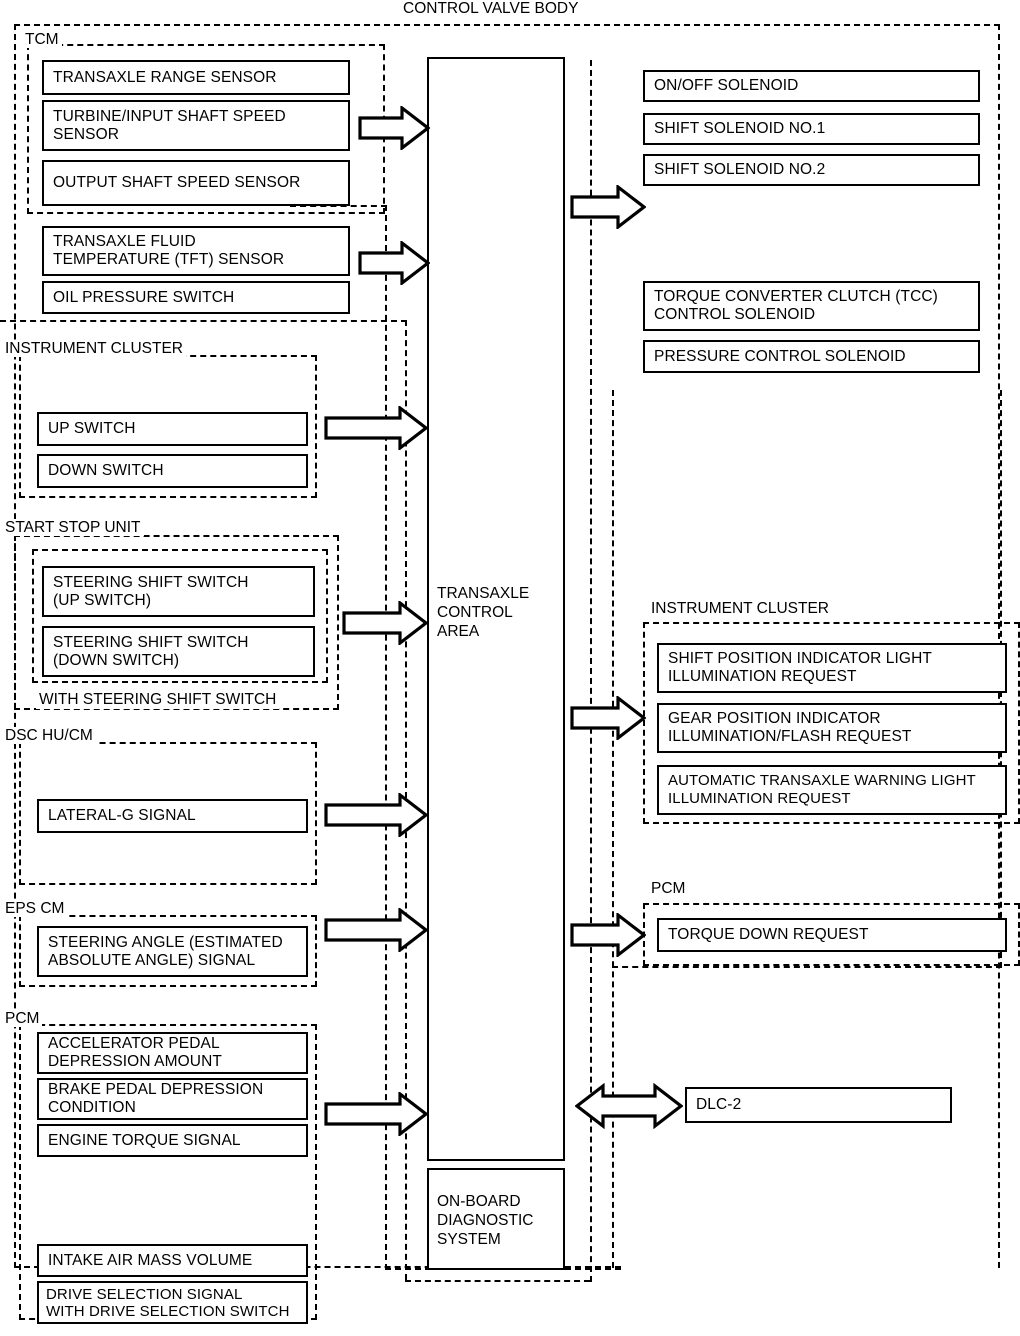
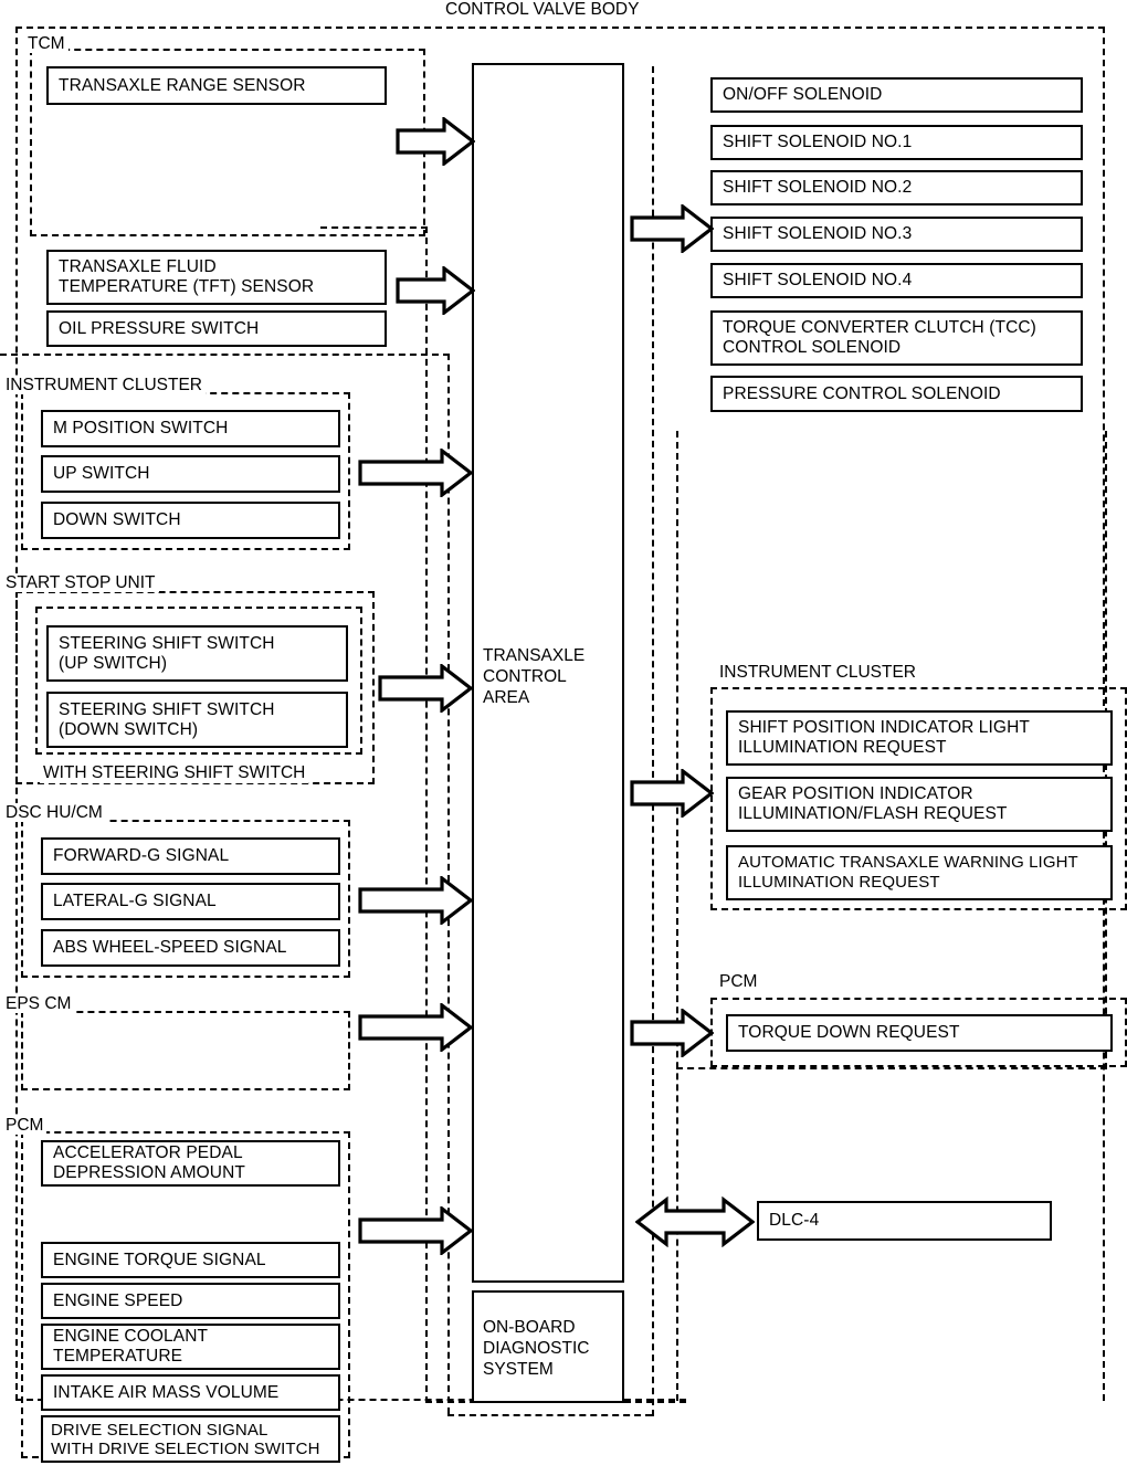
  CONTROL VALVE BODY
  TRANSAXLE
  CONTROL
  AREA
  ON-BOARD
  DIAGNOSTIC
  SYSTEM
- DLC-2
+ DLC-4
  TCM
  TRANSAXLE RANGE SENSOR
- TURBINE/INPUT SHAFT SPEED
- SENSOR
- OUTPUT SHAFT SPEED SENSOR
  TRANSAXLE FLUID
  TEMPERATURE (TFT) SENSOR
  OIL PRESSURE SWITCH
  INSTRUMENT CLUSTER
+ M POSITION SWITCH
  UP SWITCH
  DOWN SWITCH
  START STOP UNIT
  STEERING SHIFT SWITCH
  (UP SWITCH)
  STEERING SHIFT SWITCH
  (DOWN SWITCH)
  WITH STEERING SHIFT SWITCH
  DSC HU/CM
+ FORWARD-G SIGNAL
  LATERAL-G SIGNAL
+ ABS WHEEL-SPEED SIGNAL
  EPS CM
- STEERING ANGLE (ESTIMATED
- ABSOLUTE ANGLE) SIGNAL
  PCM
  ACCELERATOR PEDAL
  DEPRESSION AMOUNT
- BRAKE PEDAL DEPRESSION
- CONDITION
  ENGINE TORQUE SIGNAL
+ ENGINE SPEED
+ ENGINE COOLANT
+ TEMPERATURE
  INTAKE AIR MASS VOLUME
  DRIVE SELECTION SIGNAL
  WITH DRIVE SELECTION SWITCH
  ON/OFF SOLENOID
  SHIFT SOLENOID NO.1
  SHIFT SOLENOID NO.2
+ SHIFT SOLENOID NO.3
+ SHIFT SOLENOID NO.4
  TORQUE CONVERTER CLUTCH (TCC)
  CONTROL SOLENOID
  PRESSURE CONTROL SOLENOID
  INSTRUMENT CLUSTER
  SHIFT POSITION INDICATOR LIGHT
  ILLUMINATION REQUEST
  GEAR POSITION INDICATOR
  ILLUMINATION/FLASH REQUEST
  AUTOMATIC TRANSAXLE WARNING LIGHT
  ILLUMINATION REQUEST
  PCM
  TORQUE DOWN REQUEST
